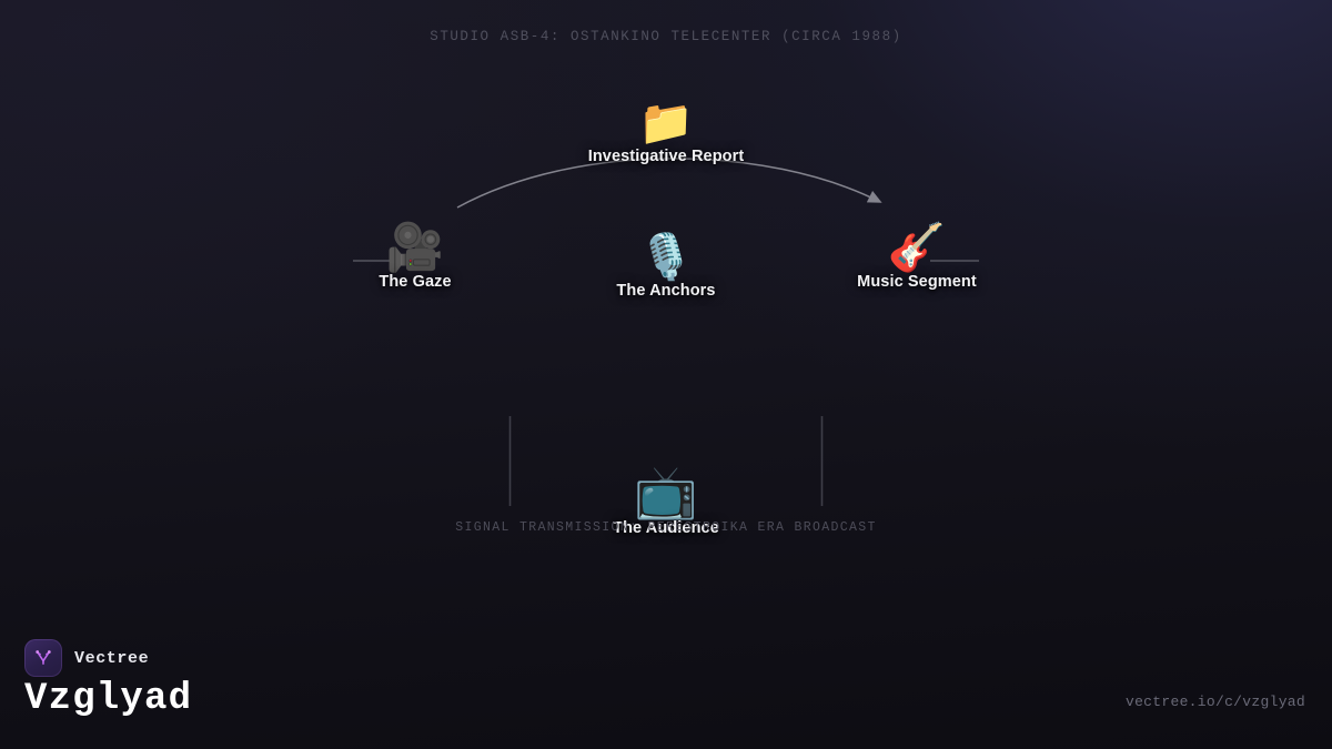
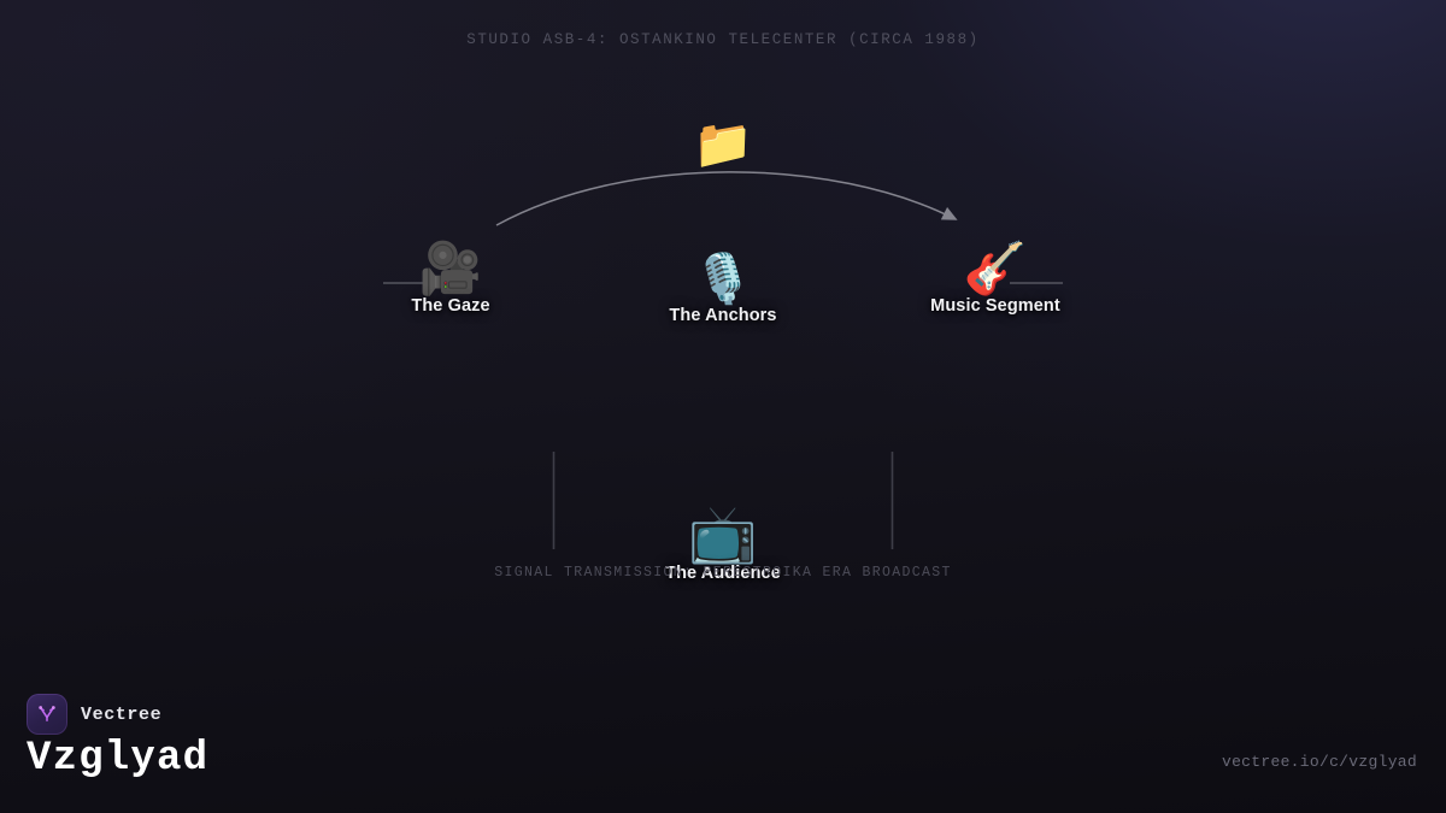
  STUDIO ASB-4: OSTANKINO TELECENTER (CIRCA 1988)
  📁
- Investigative Report
  🎥
  The Gaze
  🎙️
  The Anchors
  🎸
  Music Segment
  📺
  The Audience
  SIGNAL TRANSMISSION: PERESTROIKA ERA BROADCAST
  Vectree
  Vzglyad
  vectree.io/c/vzglyad
